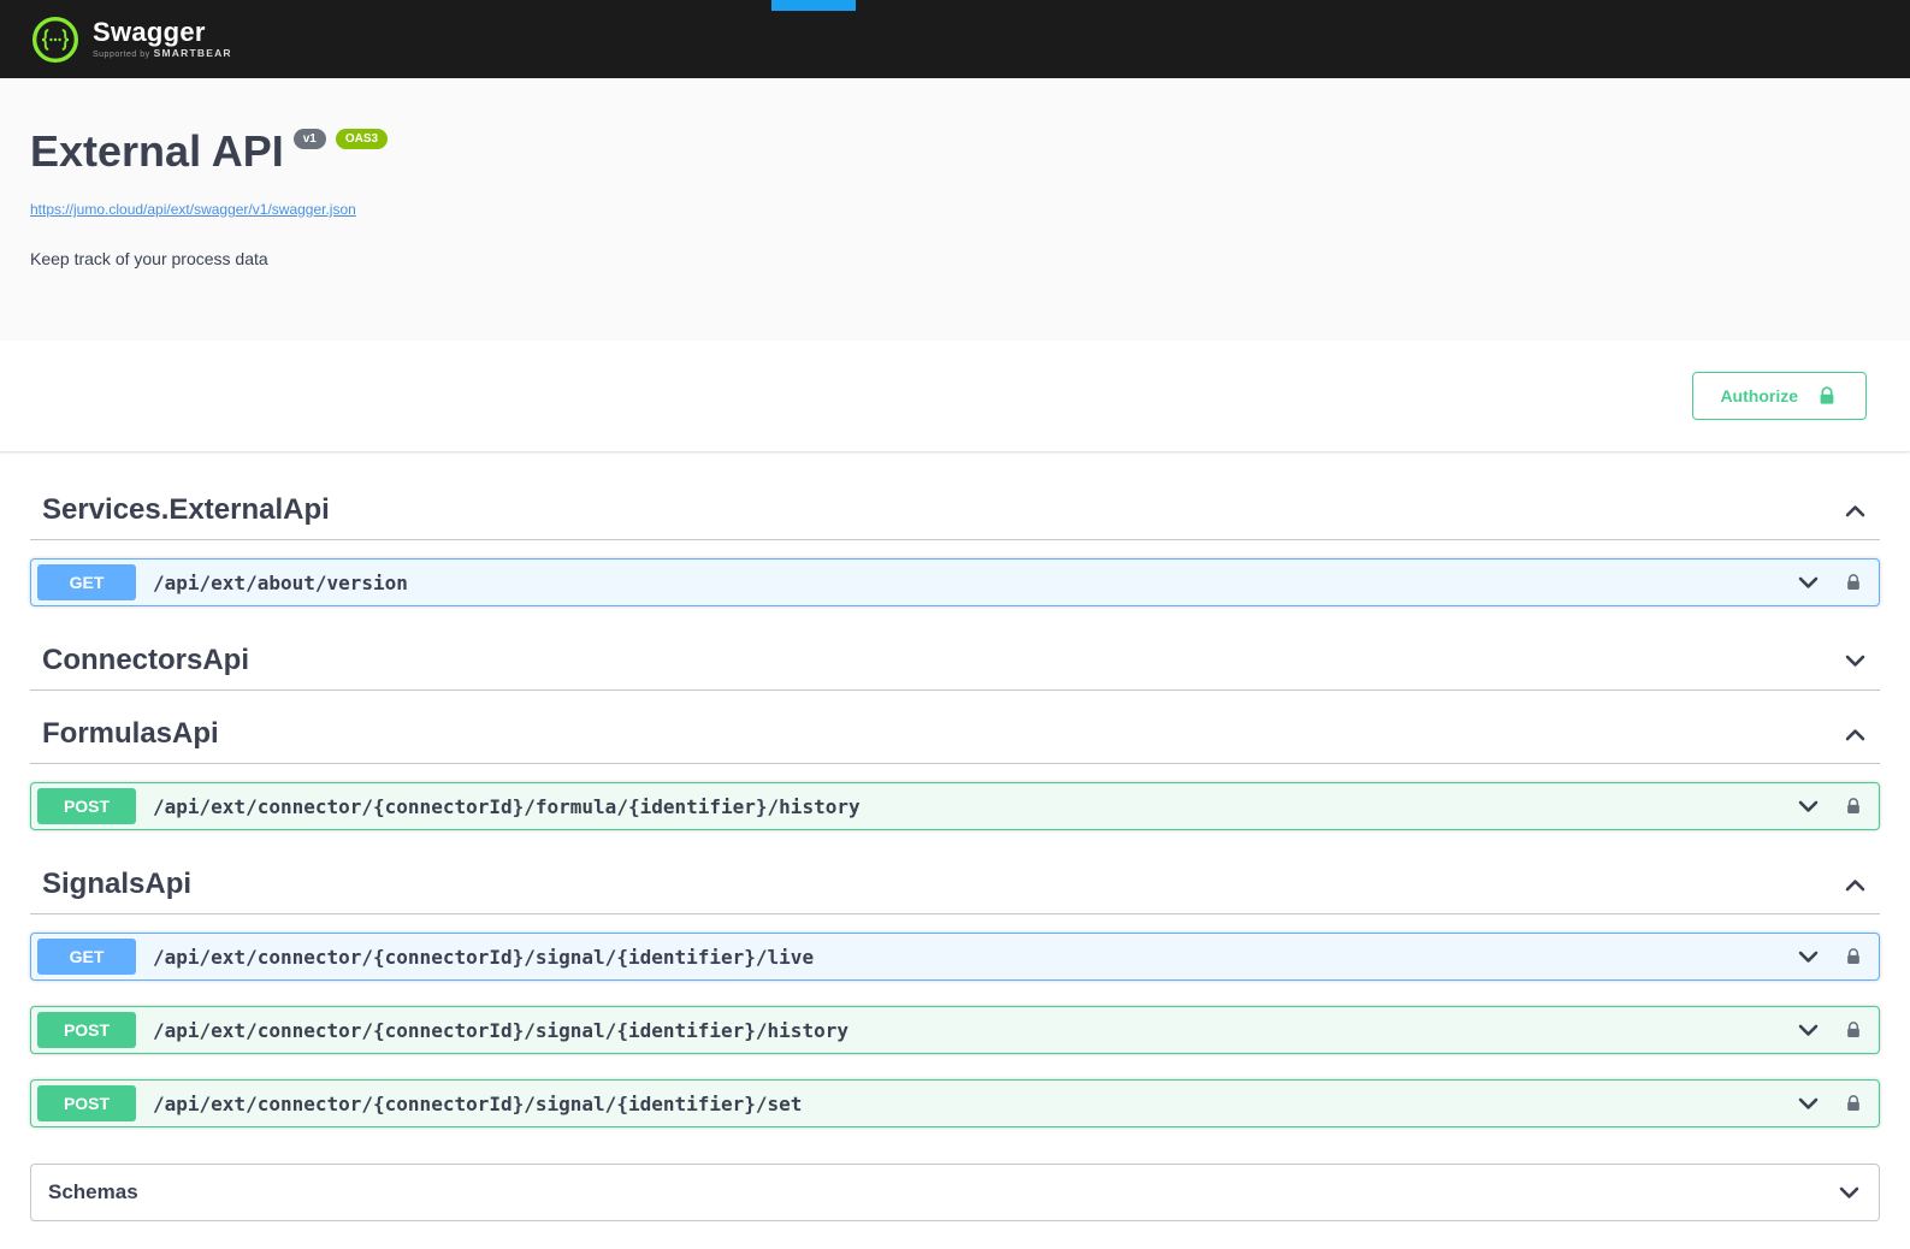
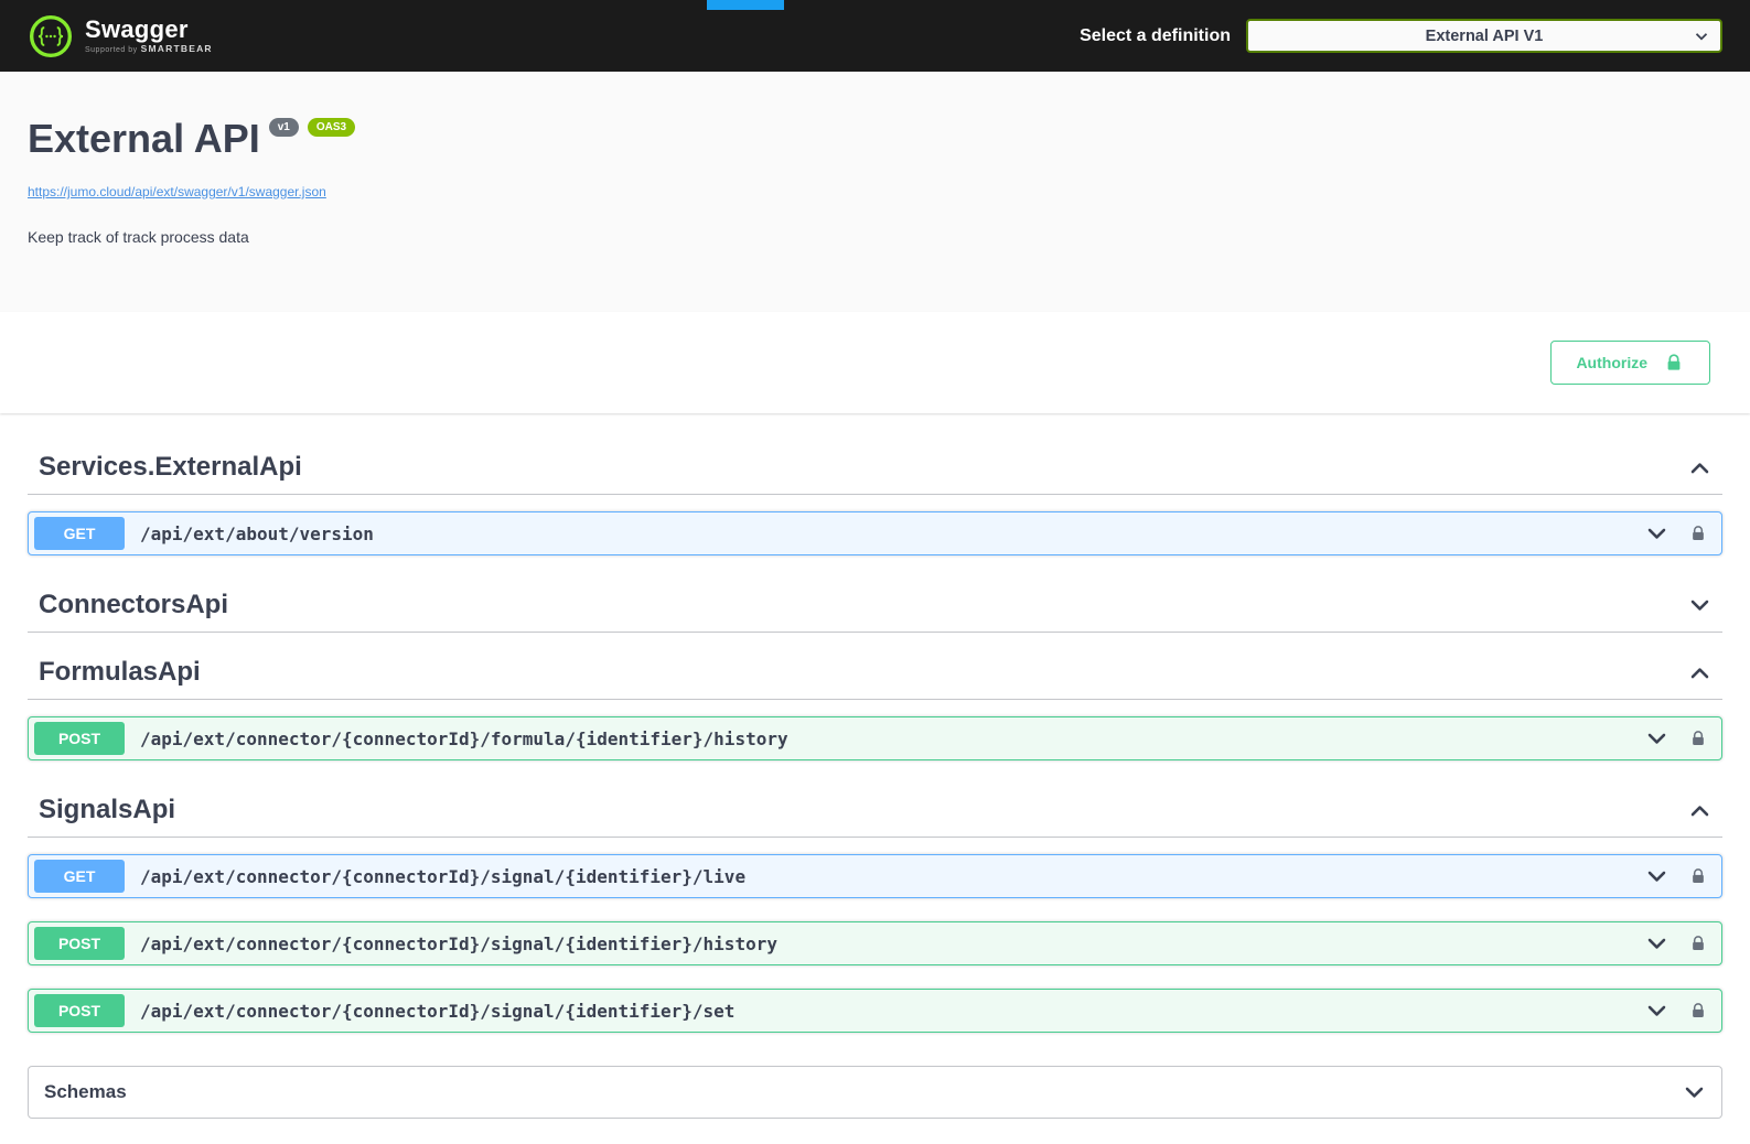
  Swagger
+ Select a definition
+ External API V1
  External API
  v1
  OAS3
  https://jumo.cloud/api/ext/swagger/v1/swagger.json
- Keep track of your process data
+ Keep track of track process data
  Authorize
  Services.ExternalApi
  GET
  /api/ext/about/version
  ConnectorsApi
  FormulasApi
  POST
  /api/ext/connector/{connectorId}/formula/{identifier}/history
  SignalsApi
  GET
  /api/ext/connector/{connectorId}/signal/{identifier}/live
  POST
  /api/ext/connector/{connectorId}/signal/{identifier}/history
  POST
  /api/ext/connector/{connectorId}/signal/{identifier}/set
  Schemas
